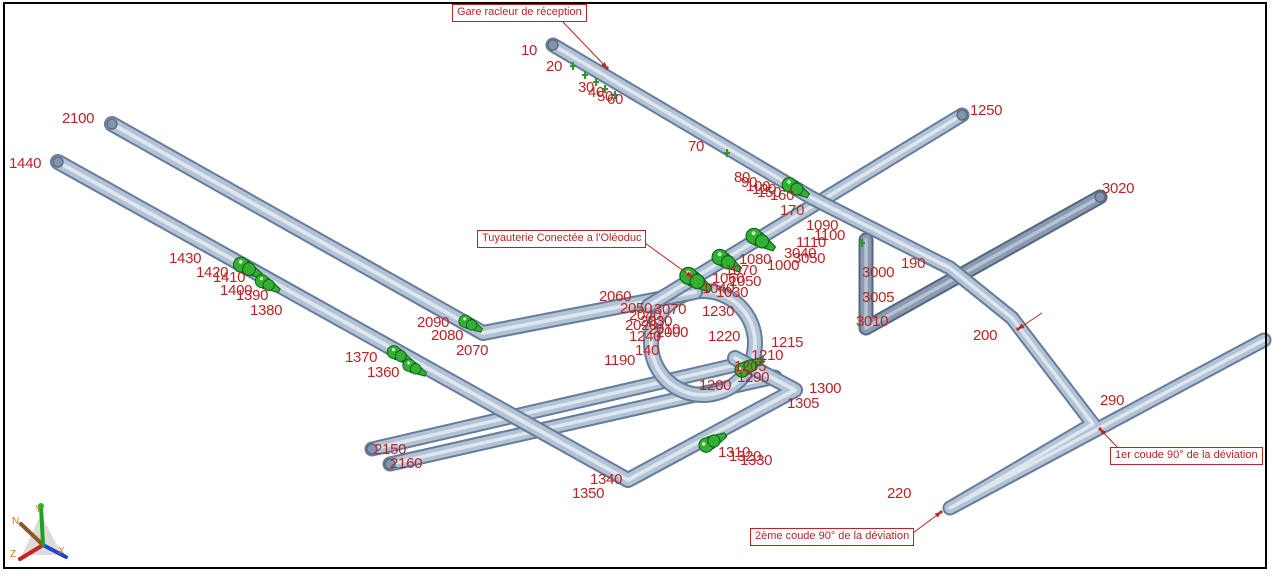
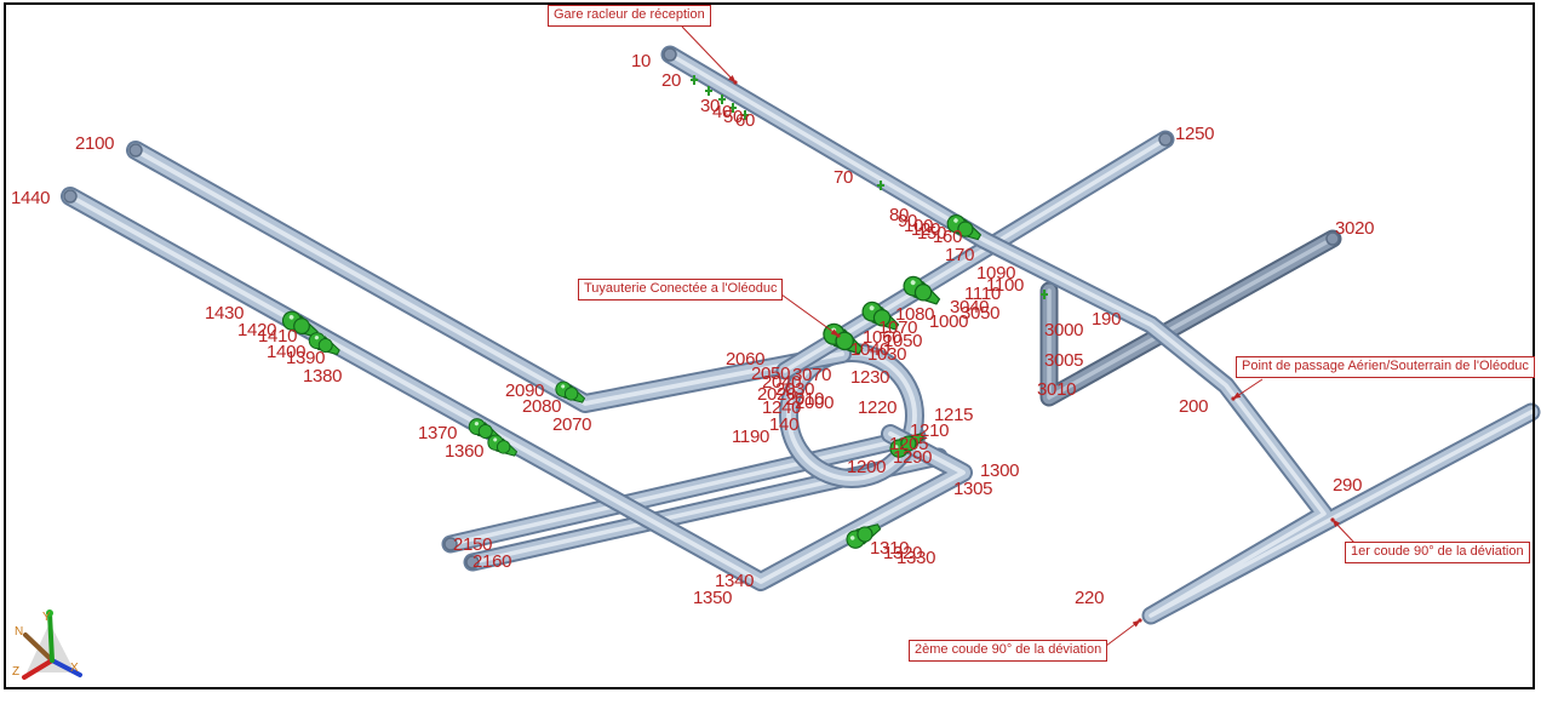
  N
  Y
  Z
  X
  10
  20
  30
  40
  50
  60
  70
  80
  90
  100
  120
  150
  160
  170
  1090
  1100
  1110
  3040
  3050
  1000
  1080
  1070
  1060
  1050
  1040
  1030
  1250
  3020
  190
  3000
  3005
  3010
  200
  290
  220
  2100
  1440
  1430
  1420
  1410
  1400
  1390
  1380
  1370
  1360
  2090
  2080
  2070
  2060
  2050
  2040
  2030
  2020
  2010
  3070
  1230
  2000
  1240
  140
  1220
  1215
  1210
  1205
  1290
  1200
  1190
  1300
  1305
  1310
  1320
  1330
  1340
  1350
  2150
  2160
  Gare racleur de réception
  Tuyauterie Conectée a l'Oléoduc
+ Point de passage Aérien/Souterrain de l'Oléoduc
  1er coude 90° de la déviation
  2ème coude 90° de la déviation
